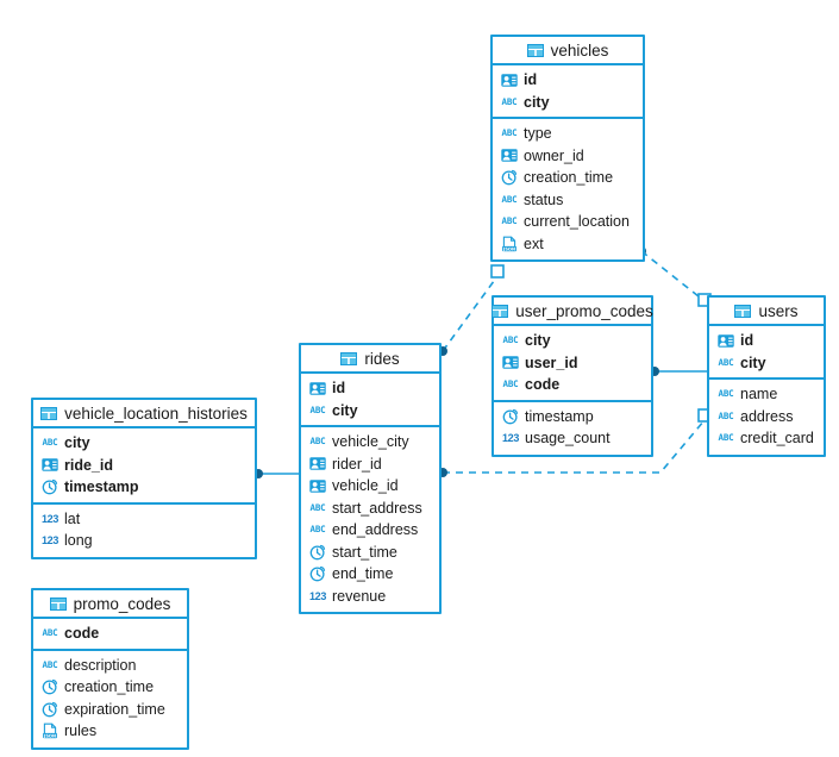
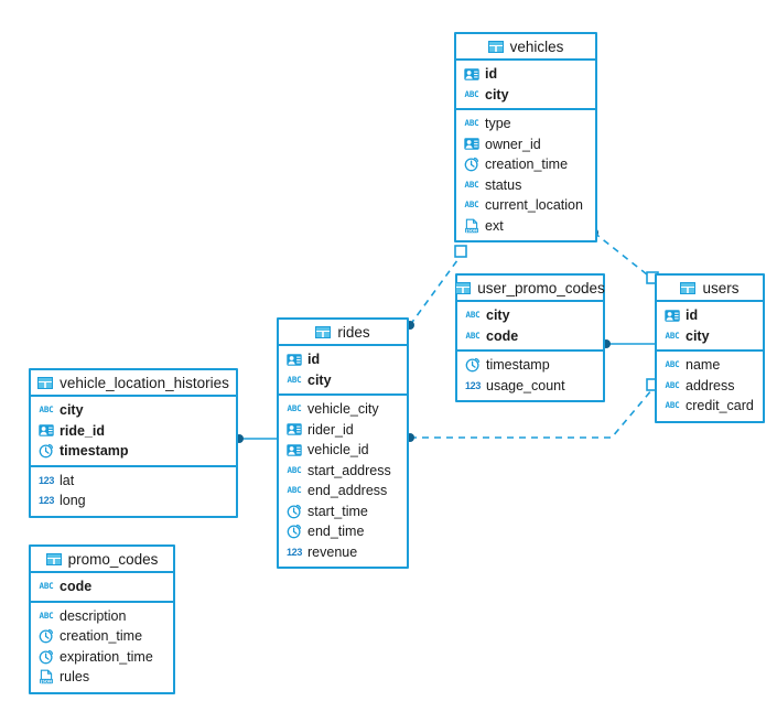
  vehicles
  id
  ABC
  city
  ABC
  type
  owner_id
  creation_time
  ABC
  status
  ABC
  current_location
  ext
  user_promo_codes
  ABC
  city
- user_id
  ABC
  code
  timestamp
  123
  usage_count
  users
  id
  ABC
  city
  ABC
  name
  ABC
  address
  ABC
  credit_card
  rides
  id
  ABC
  city
  ABC
  vehicle_city
  rider_id
  vehicle_id
  ABC
  start_address
  ABC
  end_address
  start_time
  end_time
  123
  revenue
  vehicle_location_histories
  ABC
  city
  ride_id
  timestamp
  123
  lat
  123
  long
  promo_codes
  ABC
  code
  ABC
  description
  creation_time
  expiration_time
  rules
